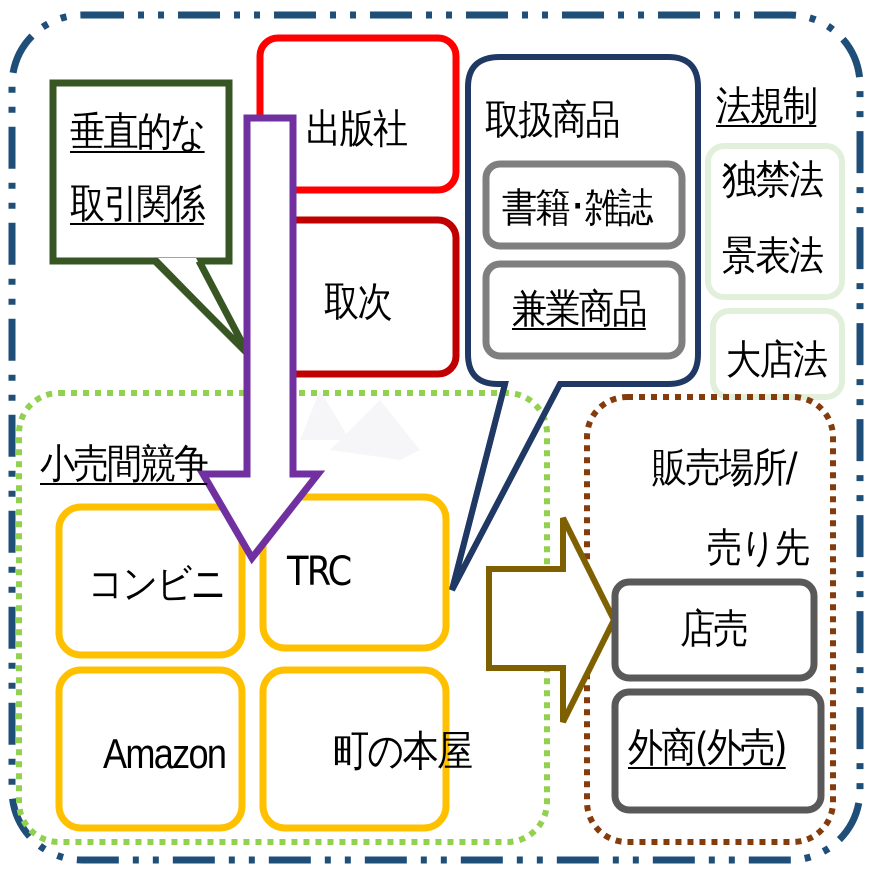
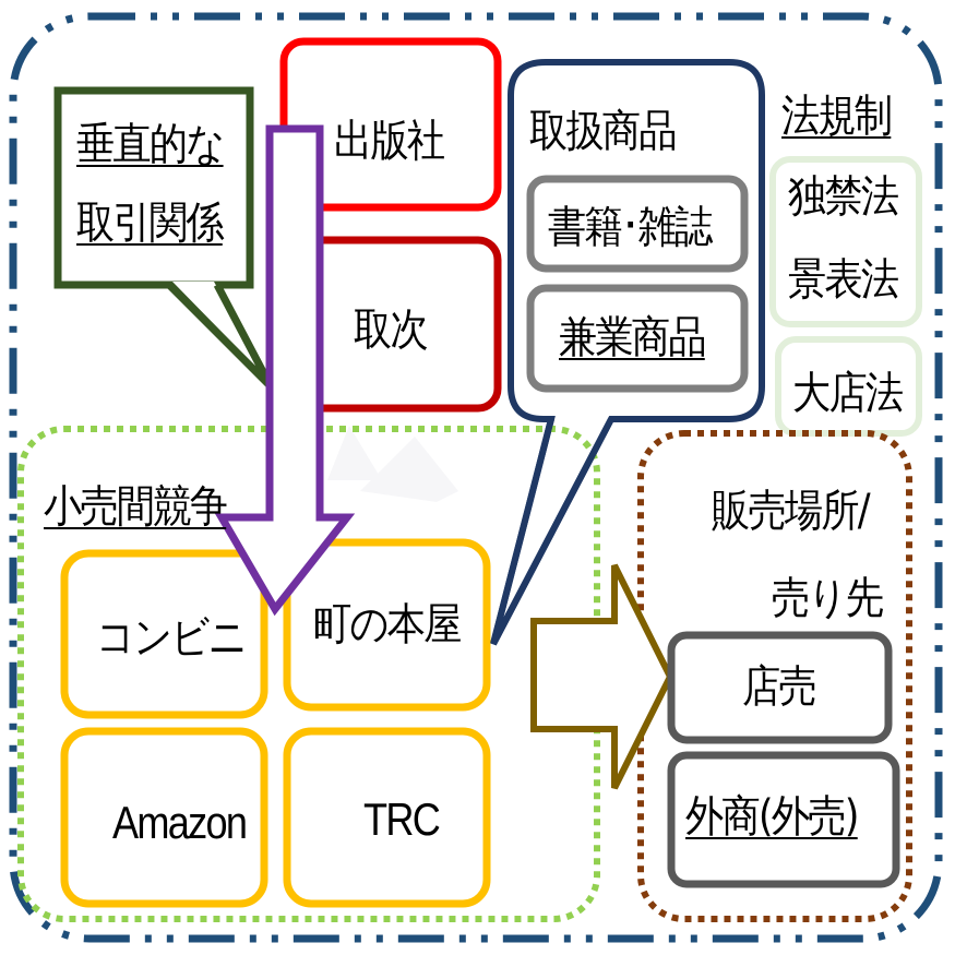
  垂直的な
  取引関係
  出版社
  取次
  取扱商品
  書籍･雑誌
  兼業商品
  法規制
  独禁法
  景表法
  大店法
  小売間競争
  コンビニ
- TRC
+ 町の本屋
  Amazon
- 町の本屋
+ TRC
  販売場所/
  売り先
  店売
  外商(外売)
